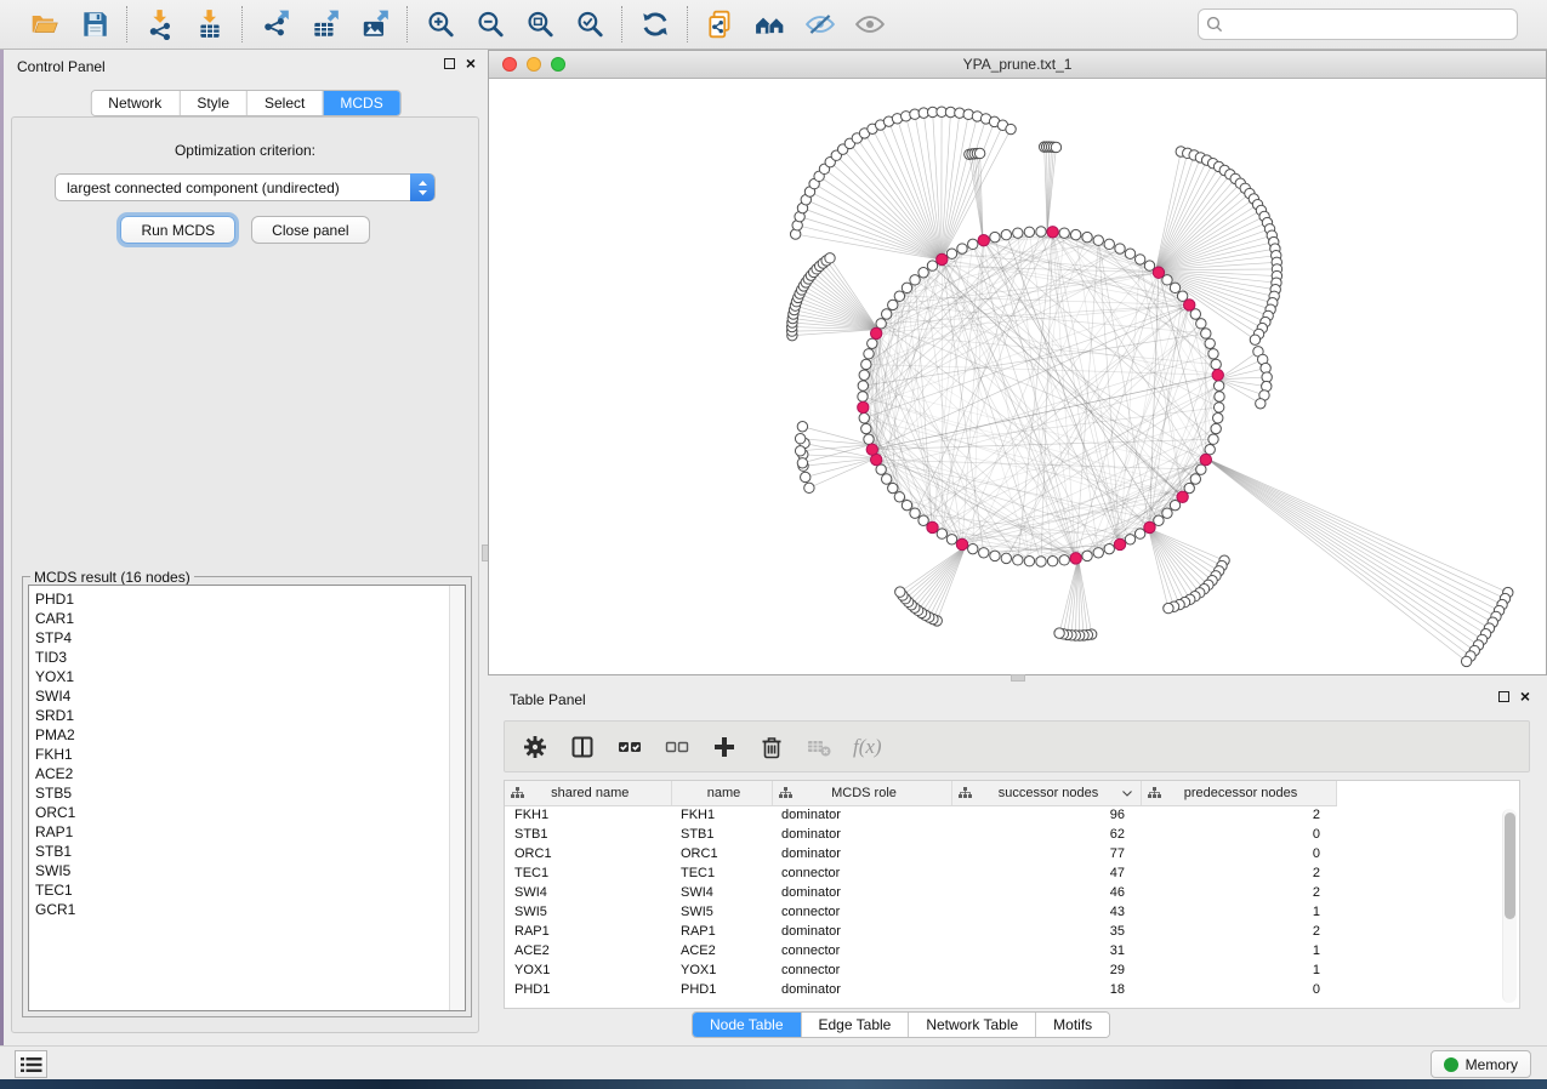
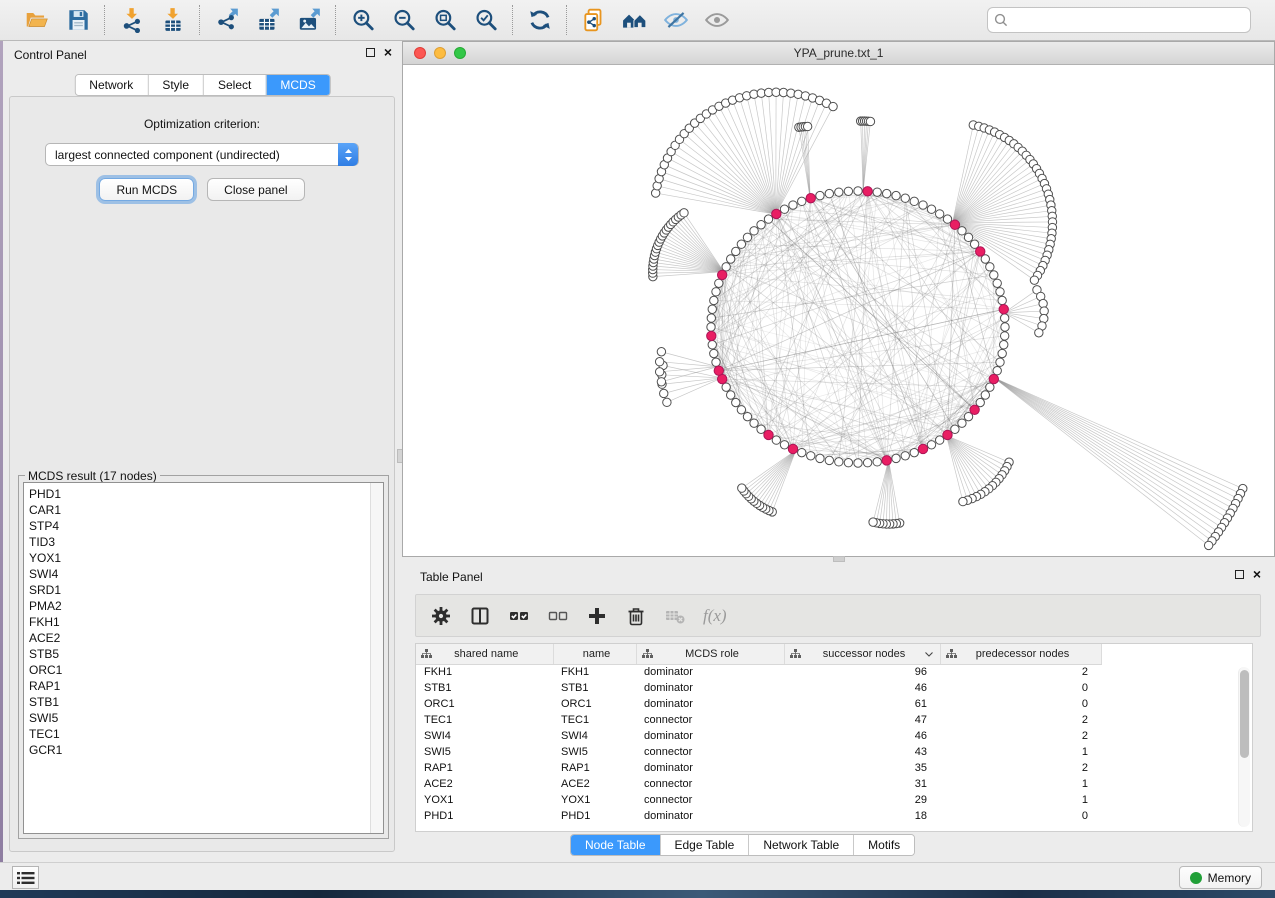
  Control Panel
  ×
  Network
  Style
  Select
  MCDS
  Optimization criterion:
  largest connected component (undirected)
  Run MCDS
  Close panel
- MCDS result (16 nodes)
+ MCDS result (17 nodes)
  PHD1
  CAR1
  STP4
  TID3
  YOX1
  SWI4
  SRD1
  PMA2
  FKH1
  ACE2
  STB5
  ORC1
  RAP1
  STB1
  SWI5
  TEC1
  GCR1
  YPA_prune.txt_1
  Table Panel
  ×
  f(x)
  shared name	name	MCDS role	successor nodes	predecessor nodes
  FKH1	FKH1	dominator	96	2
- STB1	STB1	dominator	62	0
+ STB1	STB1	dominator	46	0
- ORC1	ORC1	dominator	77	0
+ ORC1	ORC1	dominator	61	0
  TEC1	TEC1	connector	47	2
  SWI4	SWI4	dominator	46	2
  SWI5	SWI5	connector	43	1
  RAP1	RAP1	dominator	35	2
  ACE2	ACE2	connector	31	1
  YOX1	YOX1	connector	29	1
  PHD1	PHD1	dominator	18	0
  Node Table
  Edge Table
  Network Table
  Motifs
  Memory
